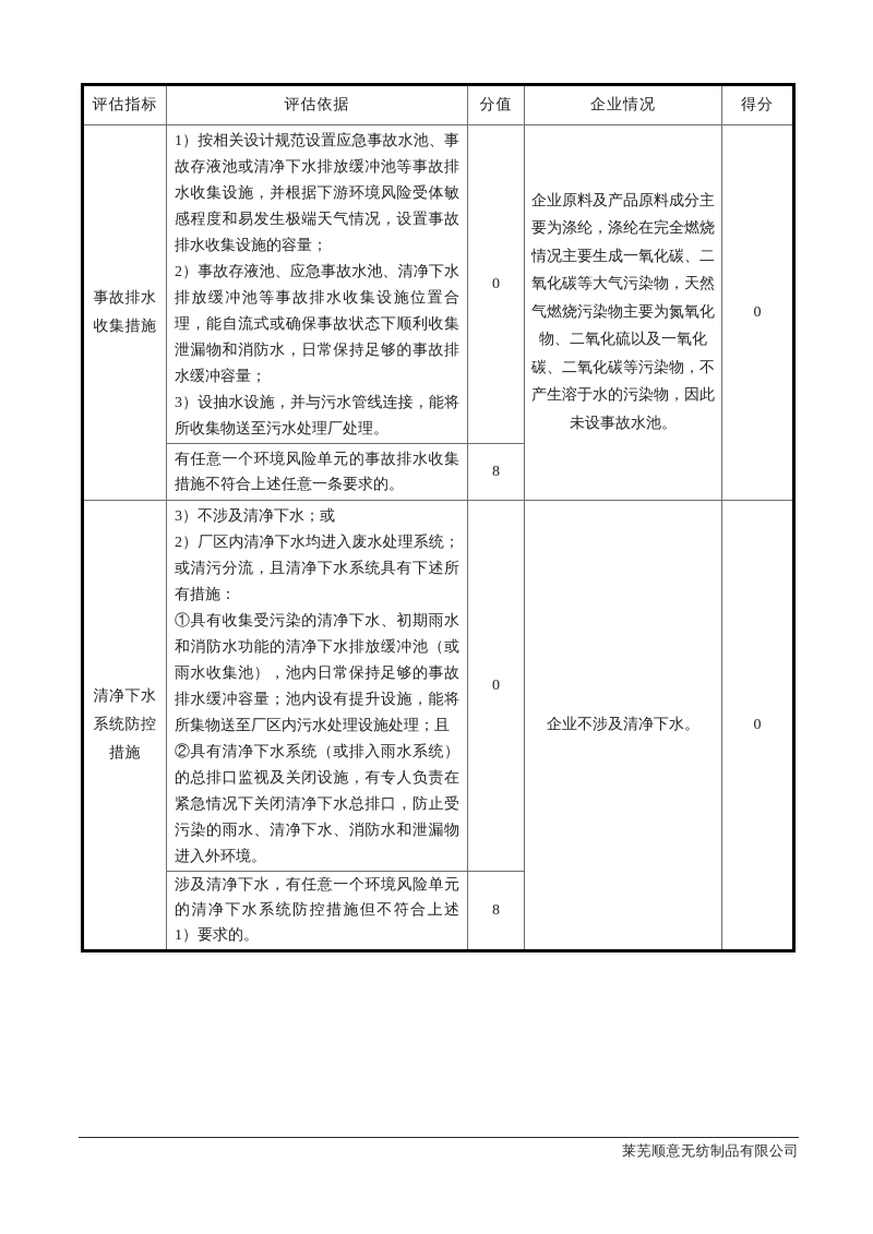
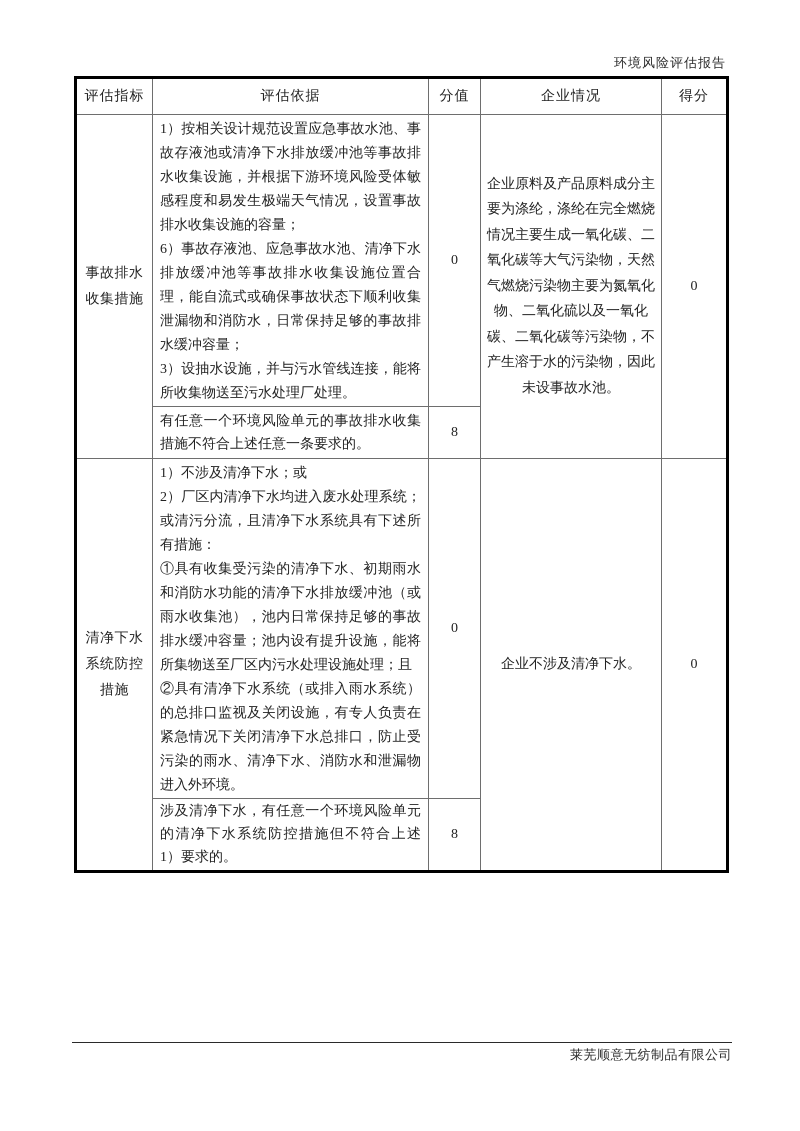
+ 环境风险评估报告
  评估指标	评估依据	分值	企业情况	得分
- 事故排水收集措施	1）按相关设计规范设置应急事故水池、事故存液池或清净下水排放缓冲池等事故排水收集设施，并根据下游环境风险受体敏感程度和易发生极端天气情况，设置事故排水收集设施的容量； 2）事故存液池、应急事故水池、清净下水排放缓冲池等事故排水收集设施位置合理，能自流式或确保事故状态下顺利收集泄漏物和消防水，日常保持足够的事故排水缓冲容量； 3）设抽水设施，并与污水管线连接，能将所收集物送至污水处理厂处理。	0	企业原料及产品原料成分主要为涤纶，涤纶在完全燃烧情况主要生成一氧化碳、二氧化碳等大气污染物，天然气燃烧污染物主要为氮氧化物、二氧化硫以及一氧化碳、二氧化碳等污染物，不产生溶于水的污染物，因此未设事故水池。	0
+ 事故排水收集措施	1）按相关设计规范设置应急事故水池、事故存液池或清净下水排放缓冲池等事故排水收集设施，并根据下游环境风险受体敏感程度和易发生极端天气情况，设置事故排水收集设施的容量； 6）事故存液池、应急事故水池、清净下水排放缓冲池等事故排水收集设施位置合理，能自流式或确保事故状态下顺利收集泄漏物和消防水，日常保持足够的事故排水缓冲容量； 3）设抽水设施，并与污水管线连接，能将所收集物送至污水处理厂处理。	0	企业原料及产品原料成分主要为涤纶，涤纶在完全燃烧情况主要生成一氧化碳、二氧化碳等大气污染物，天然气燃烧污染物主要为氮氧化物、二氧化硫以及一氧化碳、二氧化碳等污染物，不产生溶于水的污染物，因此未设事故水池。	0
  有任意一个环境风险单元的事故排水收集措施不符合上述任意一条要求的。	8
- 清净下水系统防控措施	3）不涉及清净下水；或 2）厂区内清净下水均进入废水处理系统；或清污分流，且清净下水系统具有下述所有措施： ①具有收集受污染的清净下水、初期雨水和消防水功能的清净下水排放缓冲池（或雨水收集池），池内日常保持足够的事故排水缓冲容量；池内设有提升设施，能将所集物送至厂区内污水处理设施处理；且 ②具有清净下水系统（或排入雨水系统）的总排口监视及关闭设施，有专人负责在紧急情况下关闭清净下水总排口，防止受污染的雨水、清净下水、消防水和泄漏物进入外环境。	0	企业不涉及清净下水。	0
+ 清净下水系统防控措施	1）不涉及清净下水；或 2）厂区内清净下水均进入废水处理系统；或清污分流，且清净下水系统具有下述所有措施： ①具有收集受污染的清净下水、初期雨水和消防水功能的清净下水排放缓冲池（或雨水收集池），池内日常保持足够的事故排水缓冲容量；池内设有提升设施，能将所集物送至厂区内污水处理设施处理；且 ②具有清净下水系统（或排入雨水系统）的总排口监视及关闭设施，有专人负责在紧急情况下关闭清净下水总排口，防止受污染的雨水、清净下水、消防水和泄漏物进入外环境。	0	企业不涉及清净下水。	0
  涉及清净下水，有任意一个环境风险单元的清净下水系统防控措施但不符合上述 1）要求的。	8
  莱芜顺意无纺制品有限公司
